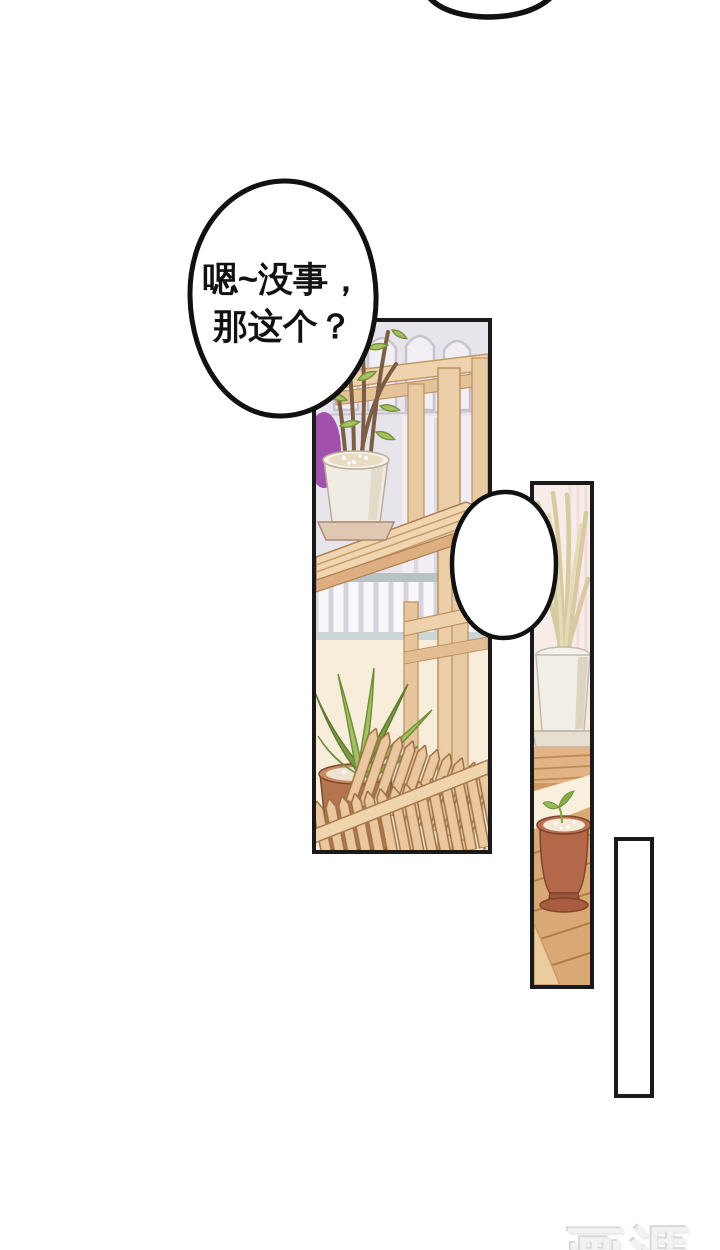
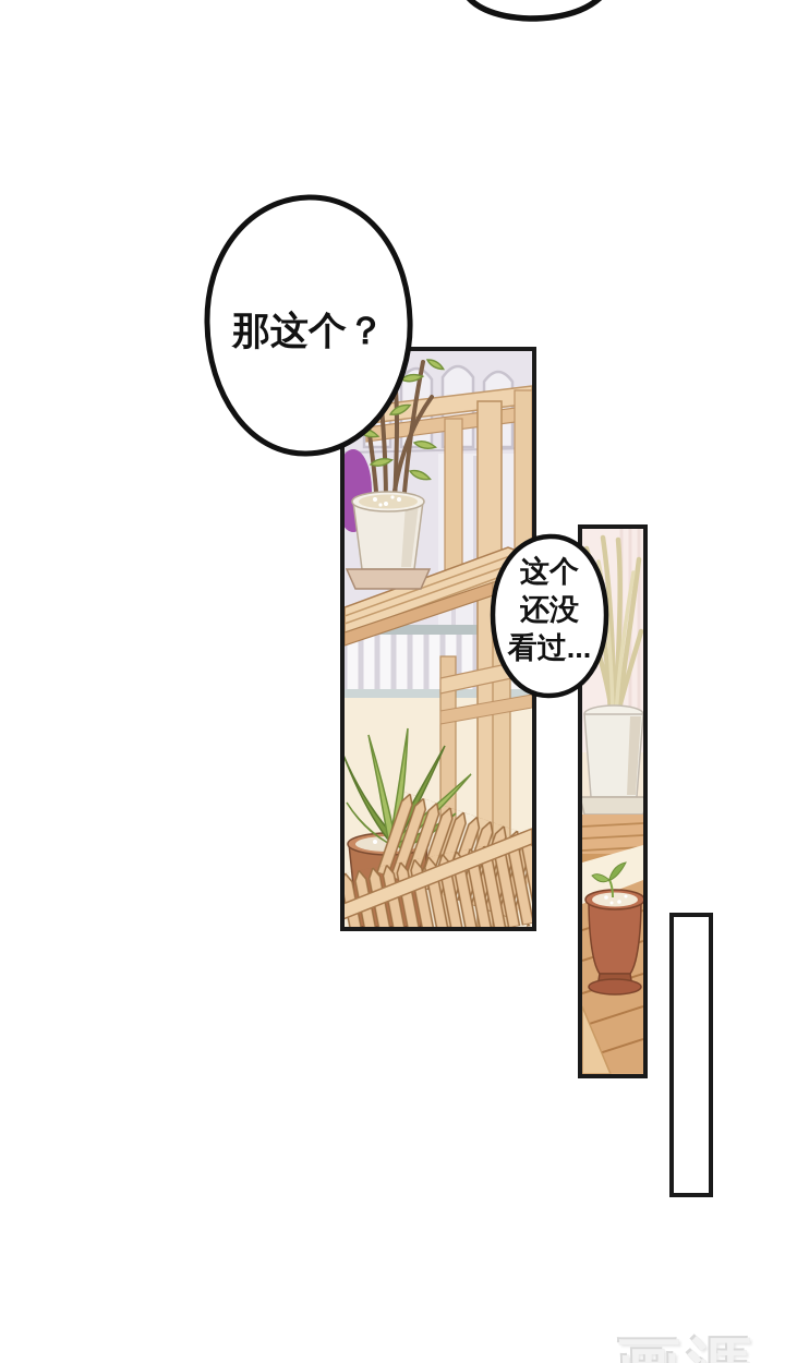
- 嗯~没事，
  那这个？
+ 这个
+ 还没
+ 看过...
